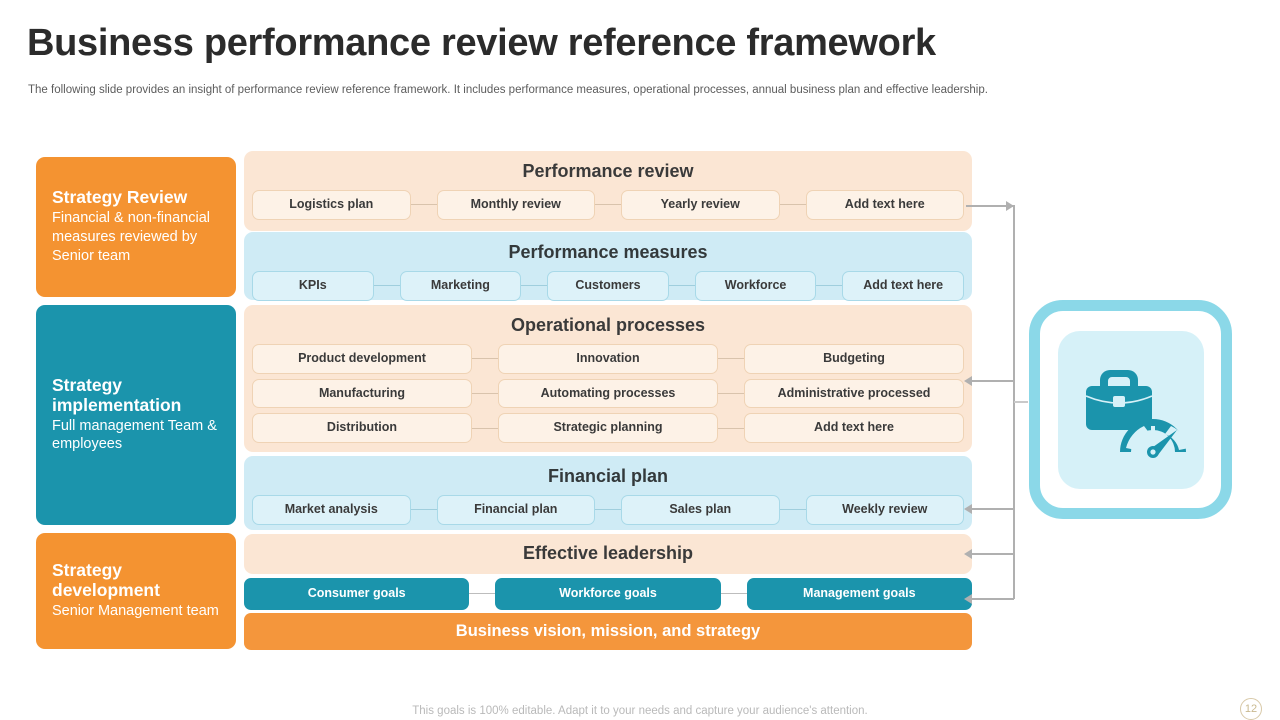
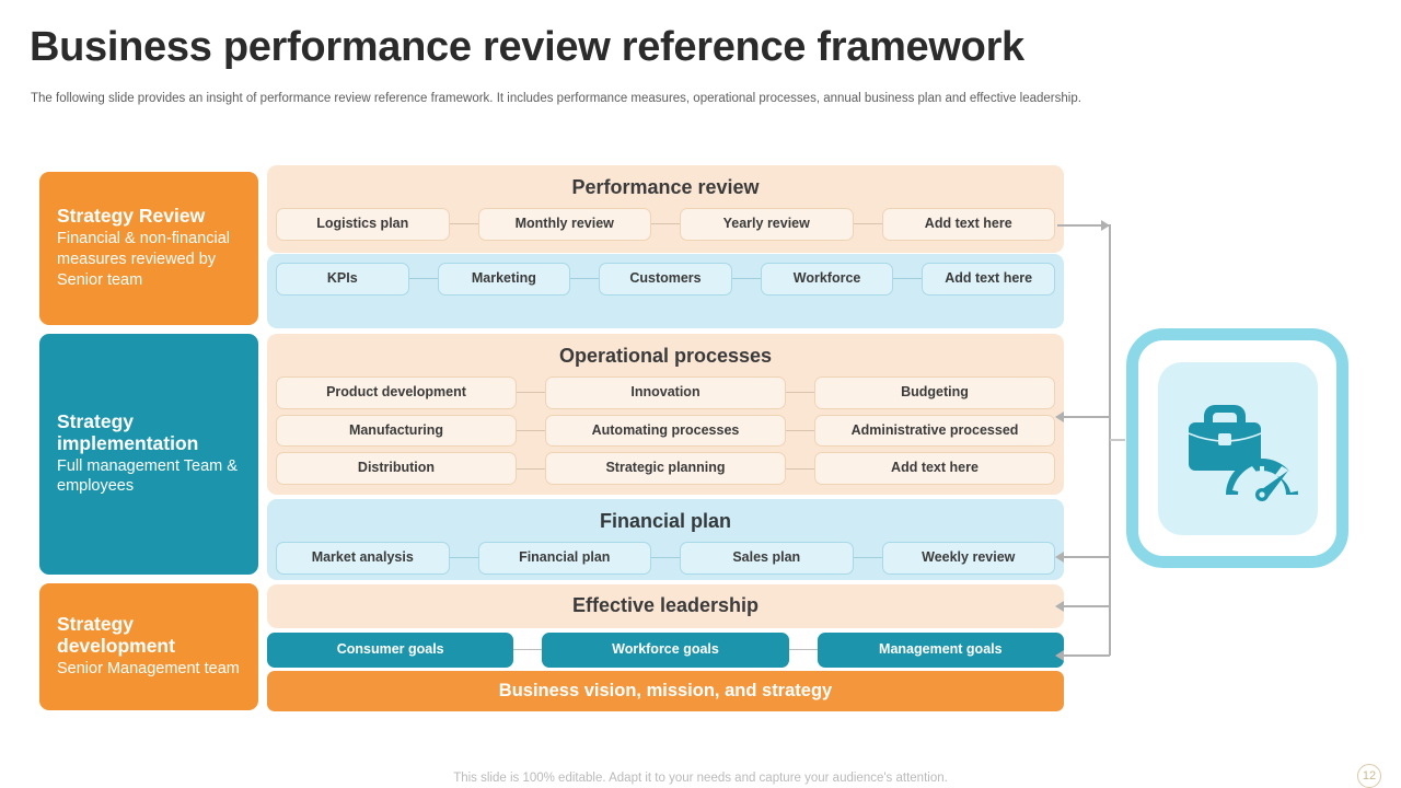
  Business performance review reference framework
  The following slide provides an insight of performance review reference framework. It includes performance measures, operational processes, annual business plan and effective leadership.
  Strategy Review
  Financial & non-financial measures reviewed by Senior team
  Strategy implementation
  Full management Team & employees
  Strategy development
  Senior Management team
  Performance review
  Logistics plan
  Monthly review
  Yearly review
  Add text here
- Performance measures
  KPIs
  Marketing
  Customers
  Workforce
  Add text here
  Operational processes
  Product development
  Innovation
  Budgeting
  Manufacturing
  Automating processes
  Administrative processed
  Distribution
  Strategic planning
  Add text here
  Financial plan
  Market analysis
  Financial plan
  Sales plan
  Weekly review
  Effective leadership
  Consumer goals
  Workforce goals
  Management goals
  Business vision, mission, and strategy
- This goals is 100% editable. Adapt it to your needs and capture your audience's attention.
+ This slide is 100% editable. Adapt it to your needs and capture your audience's attention.
  12
